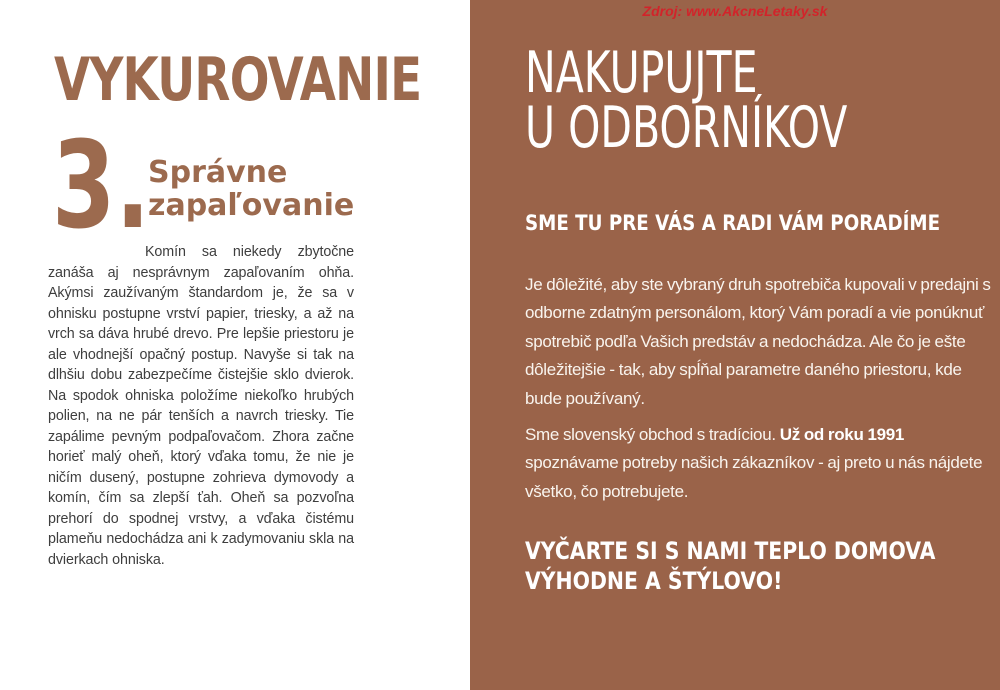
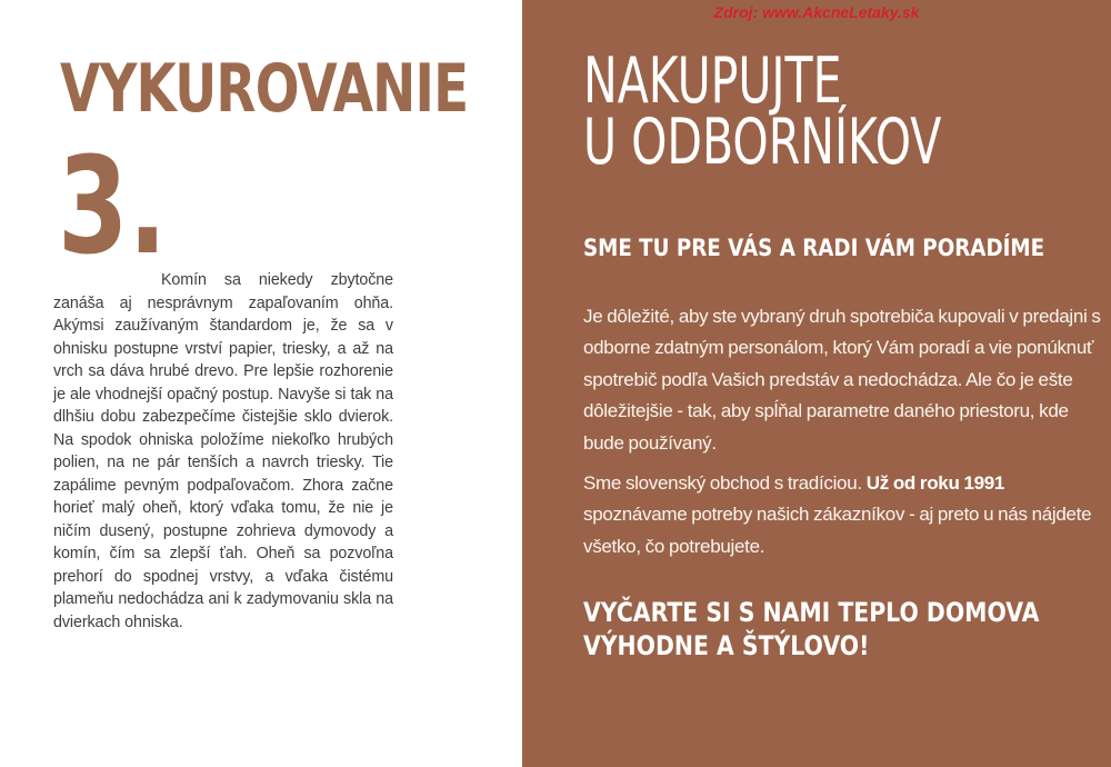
  VYKUROVANIE
  3.
- Správne zapaľovanie
- Komín sa niekedy zbytočne zanáša aj nesprávnym zapaľovaním ohňa. Akýmsi zaužívaným štandardom je, že sa v ohnisku postupne vrství papier, triesky, a až na vrch sa dáva hrubé drevo. Pre lepšie priestoru je ale vhodnejší opačný postup. Navyše si tak na dlhšiu dobu zabezpečíme čistejšie sklo dvierok. Na spodok ohniska položíme niekoľko hrubých polien, na ne pár tenších a navrch triesky. Tie zapálime pevným podpaľovačom. Zhora začne horieť malý oheň, ktorý vďaka tomu, že nie je ničím dusený, postupne zohrieva dymovody a komín, čím sa zlepší ťah. Oheň sa pozvoľna prehorí do spodnej vrstvy, a vďaka čistému plameňu nedochádza ani k zadymovaniu skla na dvierkach ohniska.
+ Komín sa niekedy zbytočne zanáša aj nesprávnym zapaľovaním ohňa. Akýmsi zaužívaným štandardom je, že sa v ohnisku postupne vrství papier, triesky, a až na vrch sa dáva hrubé drevo. Pre lepšie rozhorenie je ale vhodnejší opačný postup. Navyše si tak na dlhšiu dobu zabezpečíme čistejšie sklo dvierok. Na spodok ohniska položíme niekoľko hrubých polien, na ne pár tenších a navrch triesky. Tie zapálime pevným podpaľovačom. Zhora začne horieť malý oheň, ktorý vďaka tomu, že nie je ničím dusený, postupne zohrieva dymovody a komín, čím sa zlepší ťah. Oheň sa pozvoľna prehorí do spodnej vrstvy, a vďaka čistému plameňu nedochádza ani k zadymovaniu skla na dvierkach ohniska.
  Zdroj: www.AkcneLetaky.sk
  NAKUPUJTE
  U ODBORNÍKOV
  SME TU PRE VÁS A RADI VÁM PORADÍME
  Je dôležité, aby ste vybraný druh spotrebiča kupovali v predajni s odborne zdatným personálom, ktorý Vám poradí a vie ponúknuť spotrebič podľa Vašich predstáv a nedochádza. Ale čo je ešte dôležitejšie - tak, aby spĺňal parametre daného priestoru, kde bude používaný.
  Sme slovenský obchod s tradíciou. Už od roku 1991 spoznávame potreby našich zákazníkov - aj preto u nás nájdete všetko, čo potrebujete.
  VYČARTE SI S NAMI TEPLO DOMOVA
  VÝHODNE A ŠTÝLOVO!
